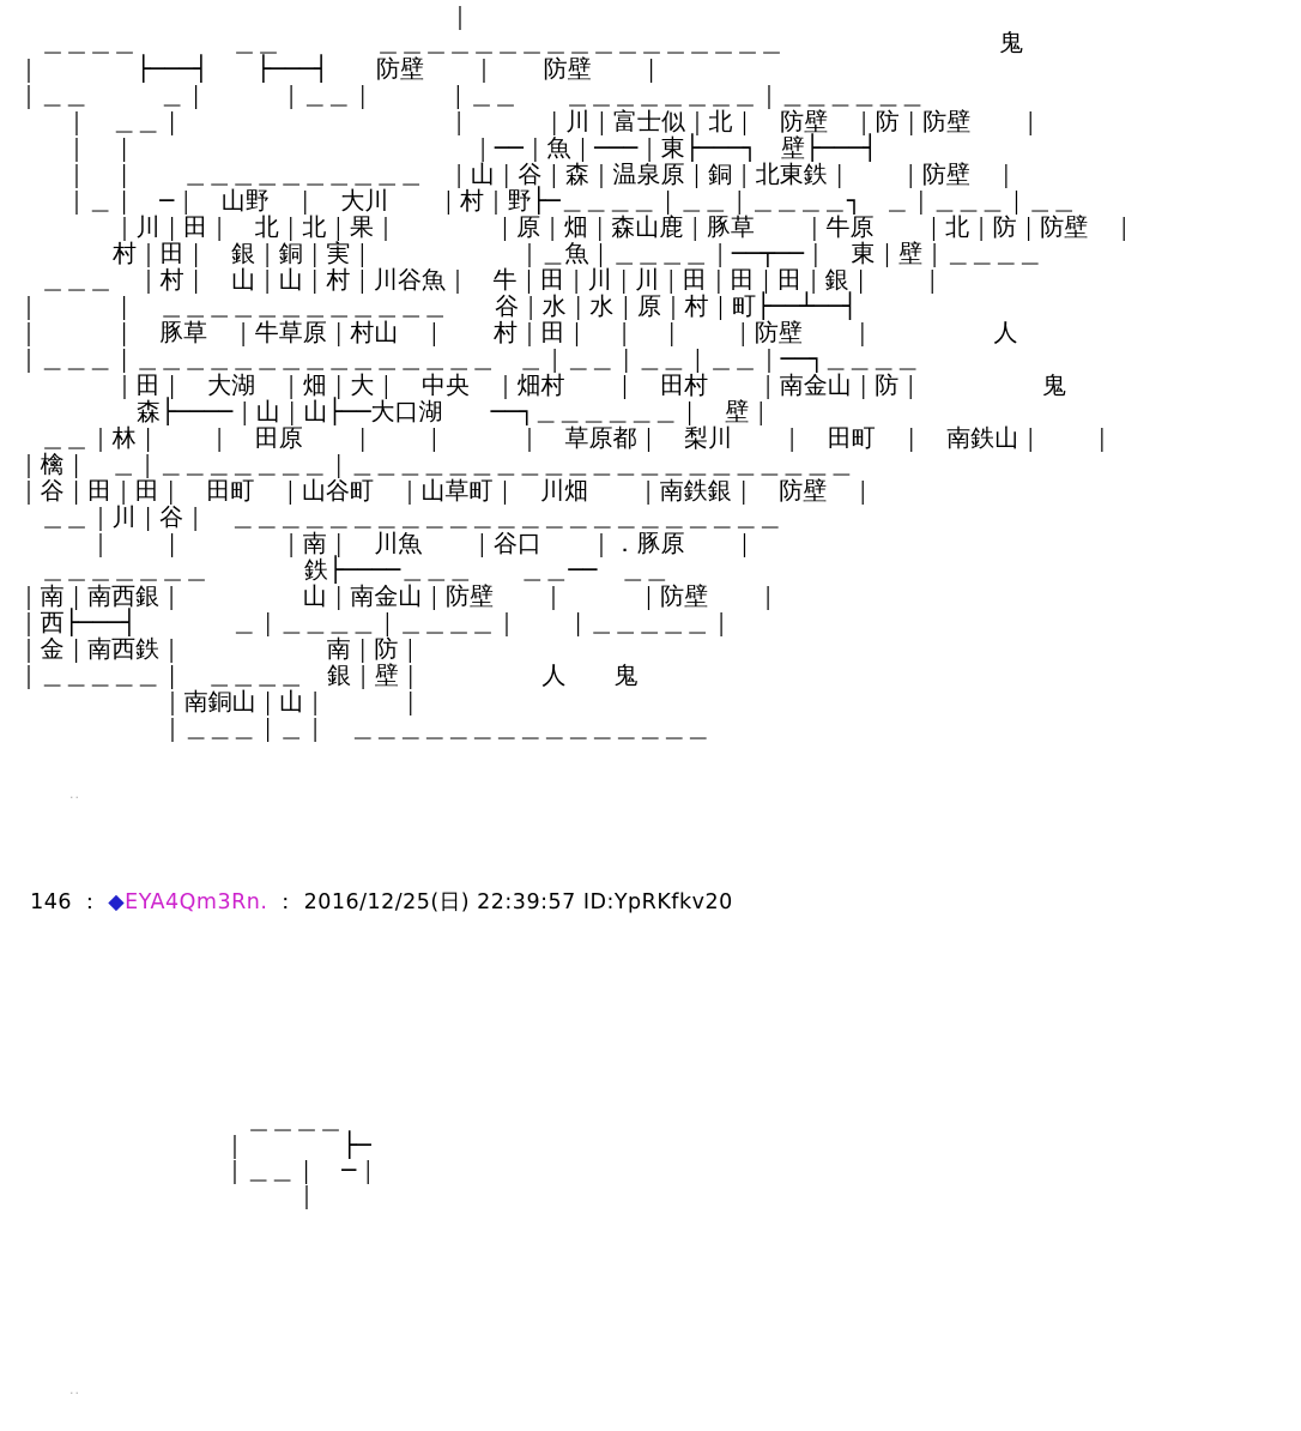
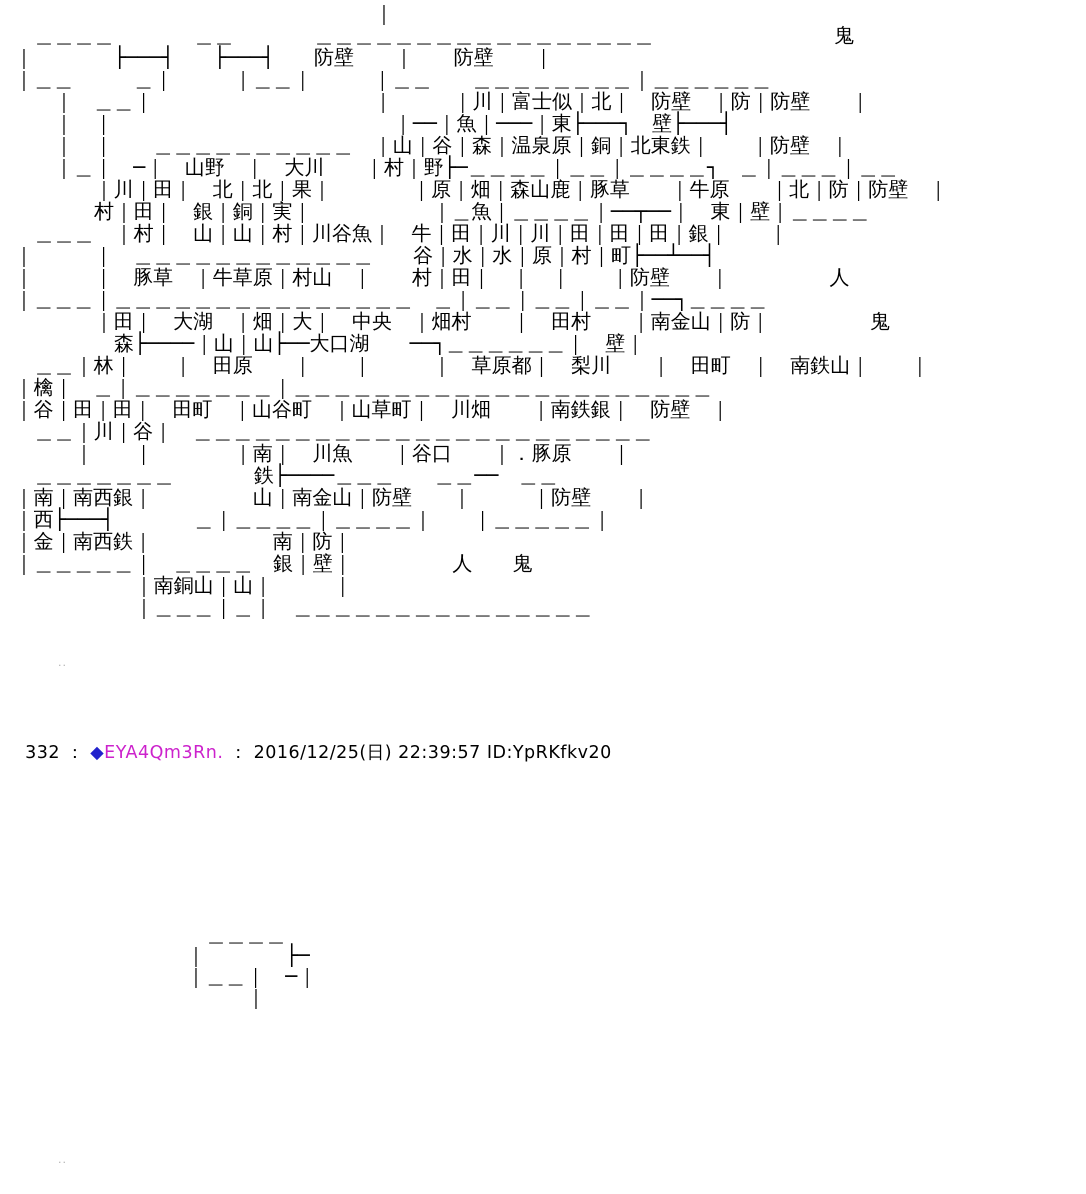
  ｜
  ＿＿＿＿ ＿＿ ＿＿＿＿＿＿＿＿＿＿＿＿＿＿＿＿＿ 鬼
  ｜ ├───┤ ├───┤ 防壁 ｜ 防壁 ｜
  ｜＿＿ ＿｜ ｜＿＿｜ ｜＿＿ ＿＿＿＿＿＿＿＿｜＿＿＿＿＿＿
  ｜ ＿＿｜ ｜ ｜川｜富士似｜北｜ 防壁 ｜防｜防壁 ｜
  ｜ ｜ ｜──｜魚｜───｜東├───┐ 壁├───┤
  ｜ ｜ ＿＿＿＿＿＿＿＿＿＿ ｜山｜谷｜森｜温泉原｜銅｜北東鉄｜ ｜防壁 ｜
  ｜＿｜ ─｜ 山野 ｜ 大川 ｜村｜野├─＿＿＿＿｜＿＿｜＿＿＿＿┐ ＿｜＿＿＿｜＿＿
  ｜川｜田｜ 北｜北｜果｜ ｜原｜畑｜森山鹿｜豚草 ｜牛原 ｜北｜防｜防壁 ｜
  村｜田｜ 銀｜銅｜実｜ ｜＿魚｜＿＿＿＿｜──┬──｜ 東｜壁｜＿＿＿＿
  ＿＿＿ ｜村｜ 山｜山｜村｜川谷魚｜ 牛｜田｜川｜川｜田｜田｜田｜銀｜ ｜
  ｜ ｜ ＿＿＿＿＿＿＿＿＿＿＿＿ 谷｜水｜水｜原｜村｜町├──┴──┤
  ｜ ｜ 豚草 ｜牛草原｜村山 ｜ 村｜田｜ ｜ ｜ ｜防壁 ｜ 人
  ｜＿＿＿｜＿＿＿＿＿＿＿＿＿＿＿＿＿＿＿ ＿｜＿＿｜＿＿｜＿＿｜──┐＿＿＿＿
  ｜田｜ 大湖 ｜畑｜大｜ 中央 ｜畑村 ｜ 田村 ｜南金山｜防｜ 鬼
  森├────｜山｜山├──大口湖 ──┐＿＿＿＿＿＿｜ 壁｜
  ＿＿｜林｜ ｜ 田原 ｜ ｜ ｜ 草原都｜ 梨川 ｜ 田町 ｜ 南鉄山｜ ｜
  ｜檎｜ ＿｜＿＿＿＿＿＿＿｜＿＿＿＿＿＿＿＿＿＿＿＿＿＿＿＿＿＿＿＿＿
  ｜谷｜田｜田｜ 田町 ｜山谷町 ｜山草町｜ 川畑 ｜南鉄銀｜ 防壁 ｜
  ＿＿｜川｜谷｜ ＿＿＿＿＿＿＿＿＿＿＿＿＿＿＿＿＿＿＿＿＿＿＿
  ｜ ｜ ｜南｜ 川魚 ｜谷口 ｜．豚原 ｜
  ＿＿＿＿＿＿＿ 鉄├────＿＿＿ ＿＿── ＿＿
  ｜南｜南西銀｜ 山｜南金山｜防壁 ｜ ｜防壁 ｜
  ｜西├───┤ ＿｜＿＿＿＿｜＿＿＿＿｜ ｜＿＿＿＿＿｜
  ｜金｜南西鉄｜ 南｜防｜
  ｜＿＿＿＿＿｜ ＿＿＿＿ 銀｜壁｜ 人 鬼
  ｜南銅山｜山｜ ｜
  ｜＿＿＿｜＿｜ ＿＿＿＿＿＿＿＿＿＿＿＿＿＿＿
  ..
- 146 ： ◆EYA4Qm3Rn. ： 2016/12/25(日) 22:39:57 ID:YpRKfkv20
+ 332 ： ◆EYA4Qm3Rn. ： 2016/12/25(日) 22:39:57 ID:YpRKfkv20
  ＿＿＿＿
  ｜ ├─
  ｜＿＿｜ ─｜
  ｜
  ..
